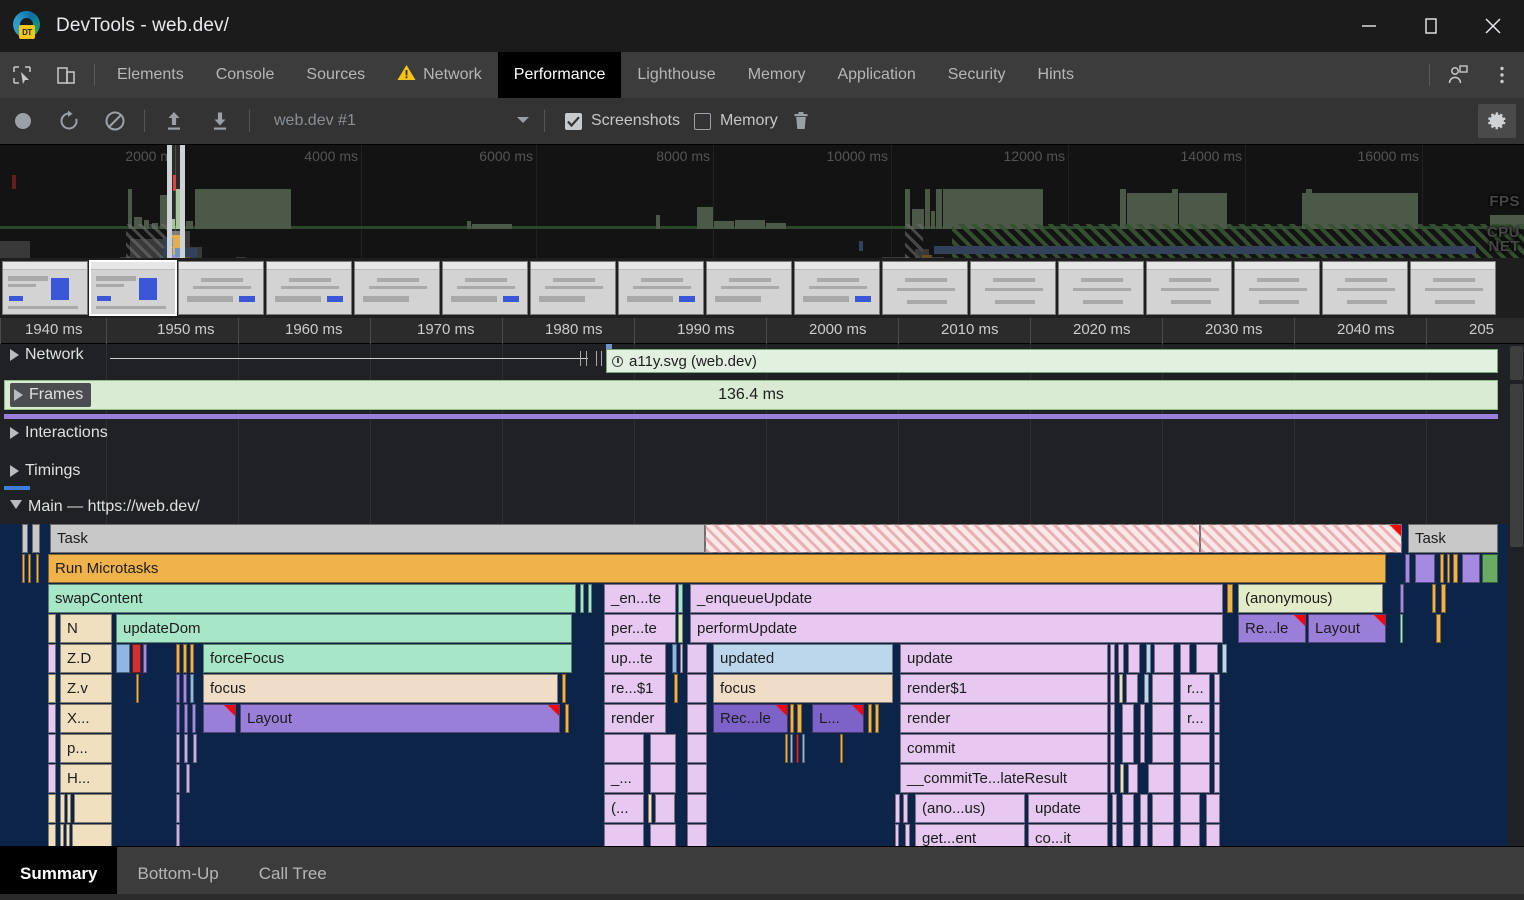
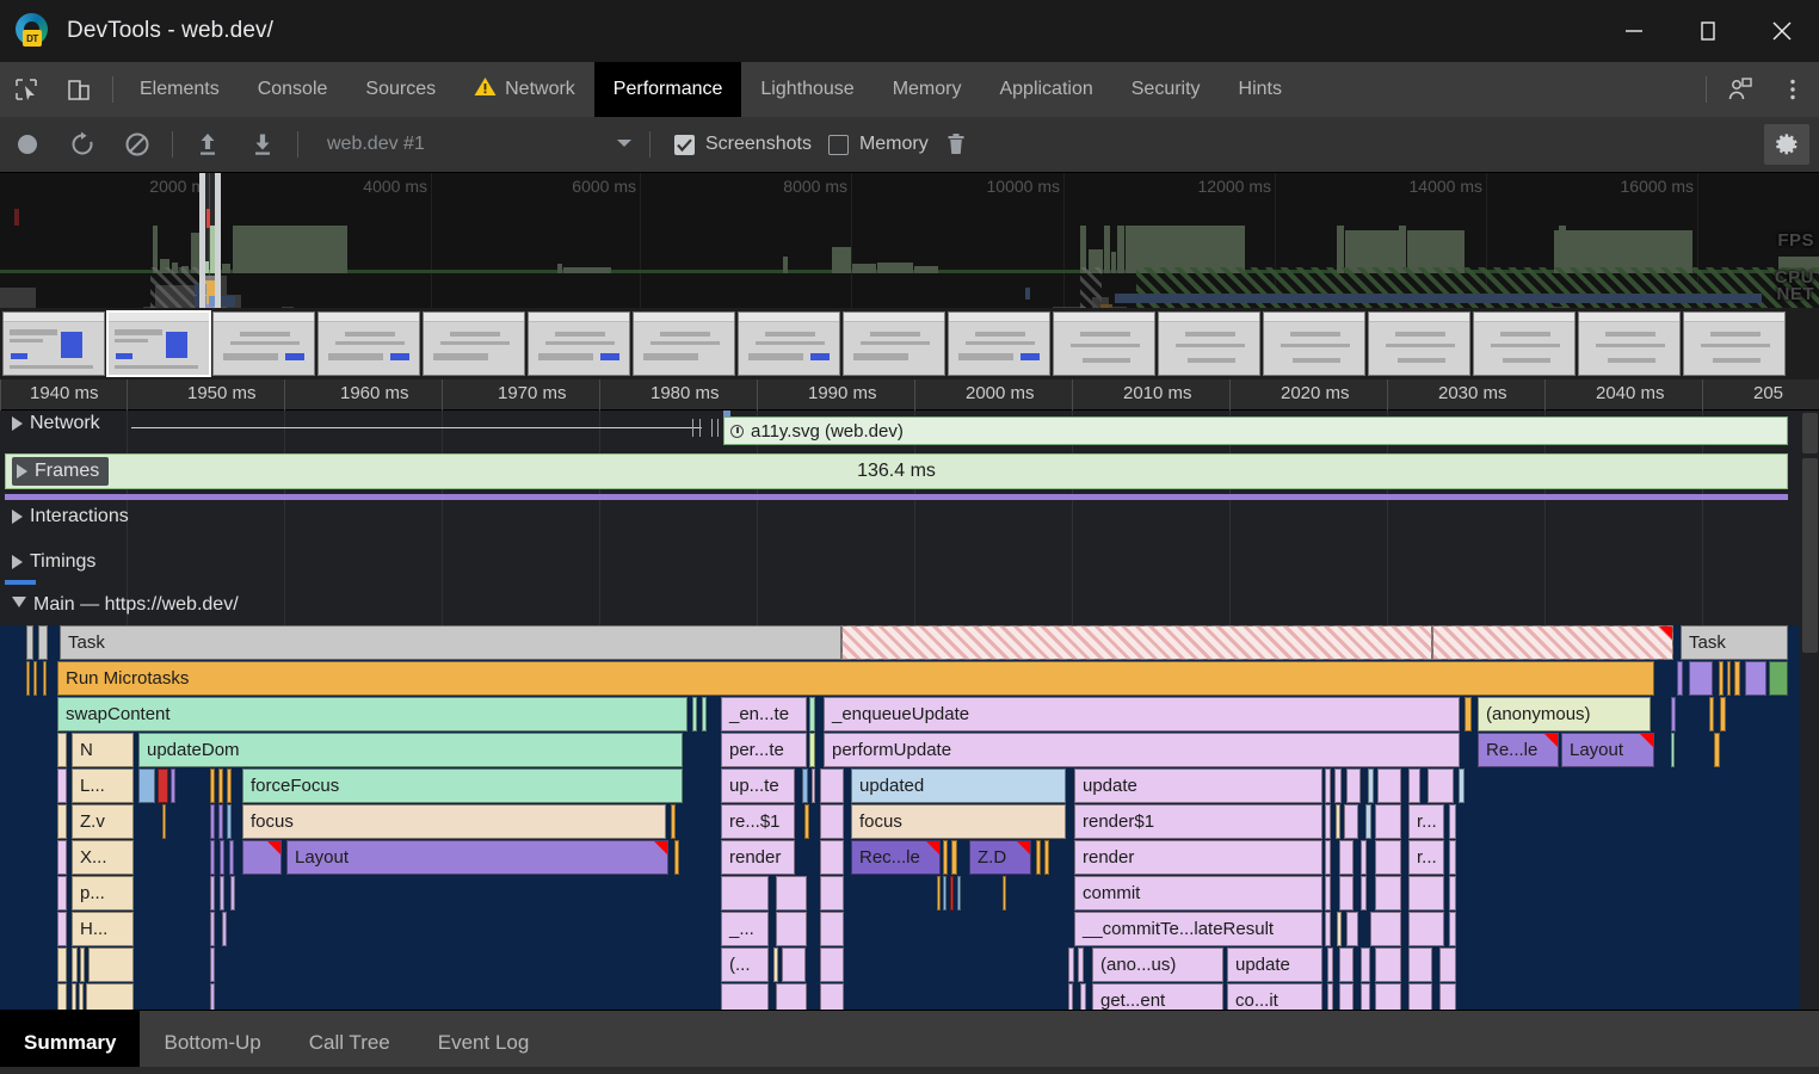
  DT
  DevTools - web.dev/
  Elements
  Console
  Sources
  Network
  Performance
  Lighthouse
  Memory
  Application
  Security
  Hints
  web.dev #1
  Screenshots
  Memory
  2000
  4000 ms
  6000 ms
  8000 ms
  10000 ms
  12000 ms
  14000 ms
  16000 ms
  FPS
  CPU
  NET
  1940 ms
  1950 ms
  1960 ms
  1970 ms
  1980 ms
  1990 ms
  2000 ms
  2010 ms
  2020 ms
  2030 ms
  2040 ms
  205
  a11y.svg (web.dev)
  Network
  136.4 ms
  Frames
  Interactions
  Timings
  Main — https://web.dev/
  Task
  Task
  Run Microtasks
  swapContent
  _en...te
  _enqueueUpdate
  (anonymous)
  N
  updateDom
  per...te
  performUpdate
  Re...le
  Layout
- Z.D
+ L...
  forceFocus
  up...te
  updated
  update
  Z.v
  focus
  re...$1
  focus
  render$1
  r...
  X...
  Layout
  render
  Rec...le
- L...
+ Z.D
  render
  r...
  p...
  commit
  H...
  _...
  __commitTe...lateResult
  (...
  (ano...us)
  update
  get...ent
  co...it
  Summary
  Bottom-Up
  Call Tree
+ Event Log
